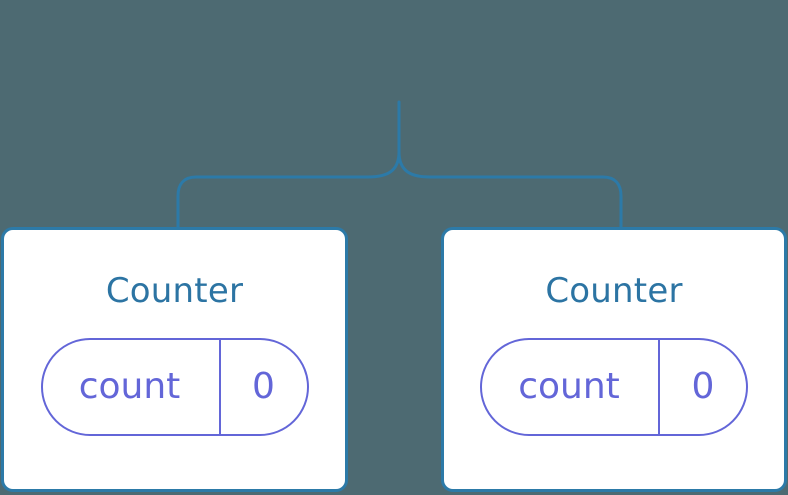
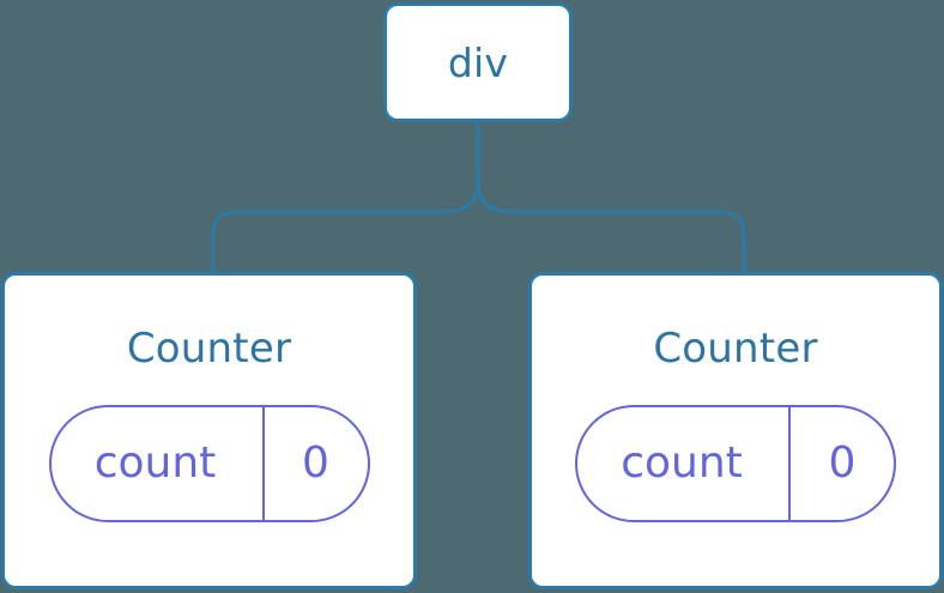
+ div
  Counter
  count
  0
  Counter
  count
  0
